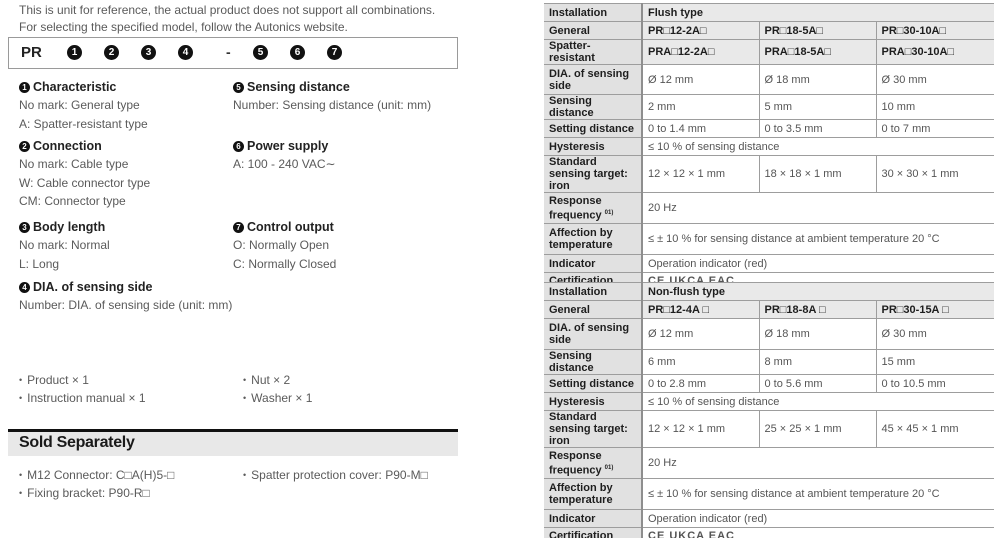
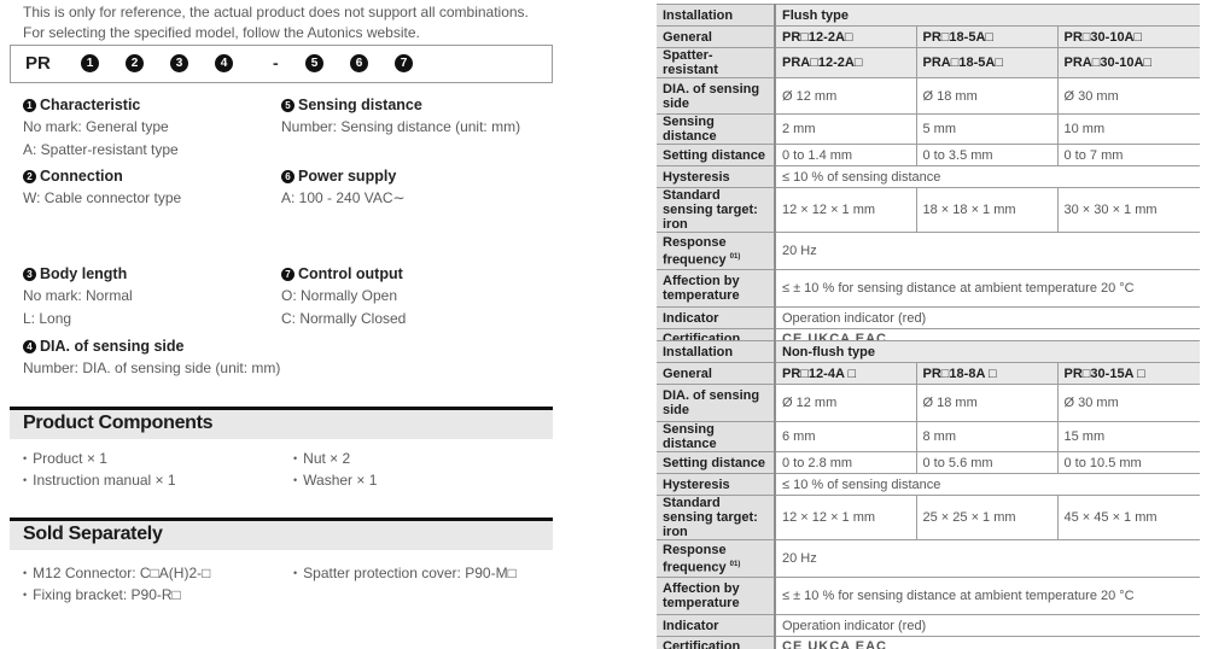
- This is unit for reference, the actual product does not support all combinations.
+ This is only for reference, the actual product does not support all combinations.
  For selecting the specified model, follow the Autonics website.
  PR
  1
  2
  3
  4
  -
  5
  6
  7
  1
  Characteristic
  No mark: General type
  A: Spatter-resistant type
  2
  Connection
- No mark: Cable type
  W: Cable connector type
- CM: Connector type
  3
  Body length
  No mark: Normal
  L: Long
  4
  DIA. of sensing side
  Number: DIA. of sensing side (unit: mm)
  5
  Sensing distance
  Number: Sensing distance (unit: mm)
  6
  Power supply
  A: 100 - 240 VAC∼
  7
  Control output
  O: Normally Open
  C: Normally Closed
+ Product Components
  Product × 1
  Instruction manual × 1
  Nut × 2
  Washer × 1
  Sold Separately
- M12 Connector: C□A(H)5-□
+ M12 Connector: C□A(H)2-□
  Fixing bracket: P90-R□
  Spatter protection cover: P90-M□
  Installation	Flush type
  General	PR□12-2A□	PR□18-5A□	PR□30-10A□
  Spatter-resistant	PRA□12-2A□	PRA□18-5A□	PRA□30-10A□
  DIA. of sensing side	Ø 12 mm	Ø 18 mm	Ø 30 mm
  Sensing distance	2 mm	5 mm	10 mm
  Setting distance	0 to 1.4 mm	0 to 3.5 mm	0 to 7 mm
  Hysteresis	≤ 10 % of sensing distance
  Standard sensing target: iron	12 × 12 × 1 mm	18 × 18 × 1 mm	30 × 30 × 1 mm
  Response frequency	20 Hz
  Affection by temperature	≤ ± 10 % for sensing distance at ambient temperature 20 °C
  Indicator	Operation indicator (red)
  Certification	CE UKCA EAC
  Installation	Non-flush type
  General	PR□12-4A □	PR□18-8A □	PR□30-15A □
  DIA. of sensing side	Ø 12 mm	Ø 18 mm	Ø 30 mm
  Sensing distance	6 mm	8 mm	15 mm
  Setting distance	0 to 2.8 mm	0 to 5.6 mm	0 to 10.5 mm
  Hysteresis	≤ 10 % of sensing distance
  Standard sensing target: iron	12 × 12 × 1 mm	25 × 25 × 1 mm	45 × 45 × 1 mm
  Response frequency	20 Hz
  Affection by temperature	≤ ± 10 % for sensing distance at ambient temperature 20 °C
  Indicator	Operation indicator (red)
  Certification	CE UKCA EAC
